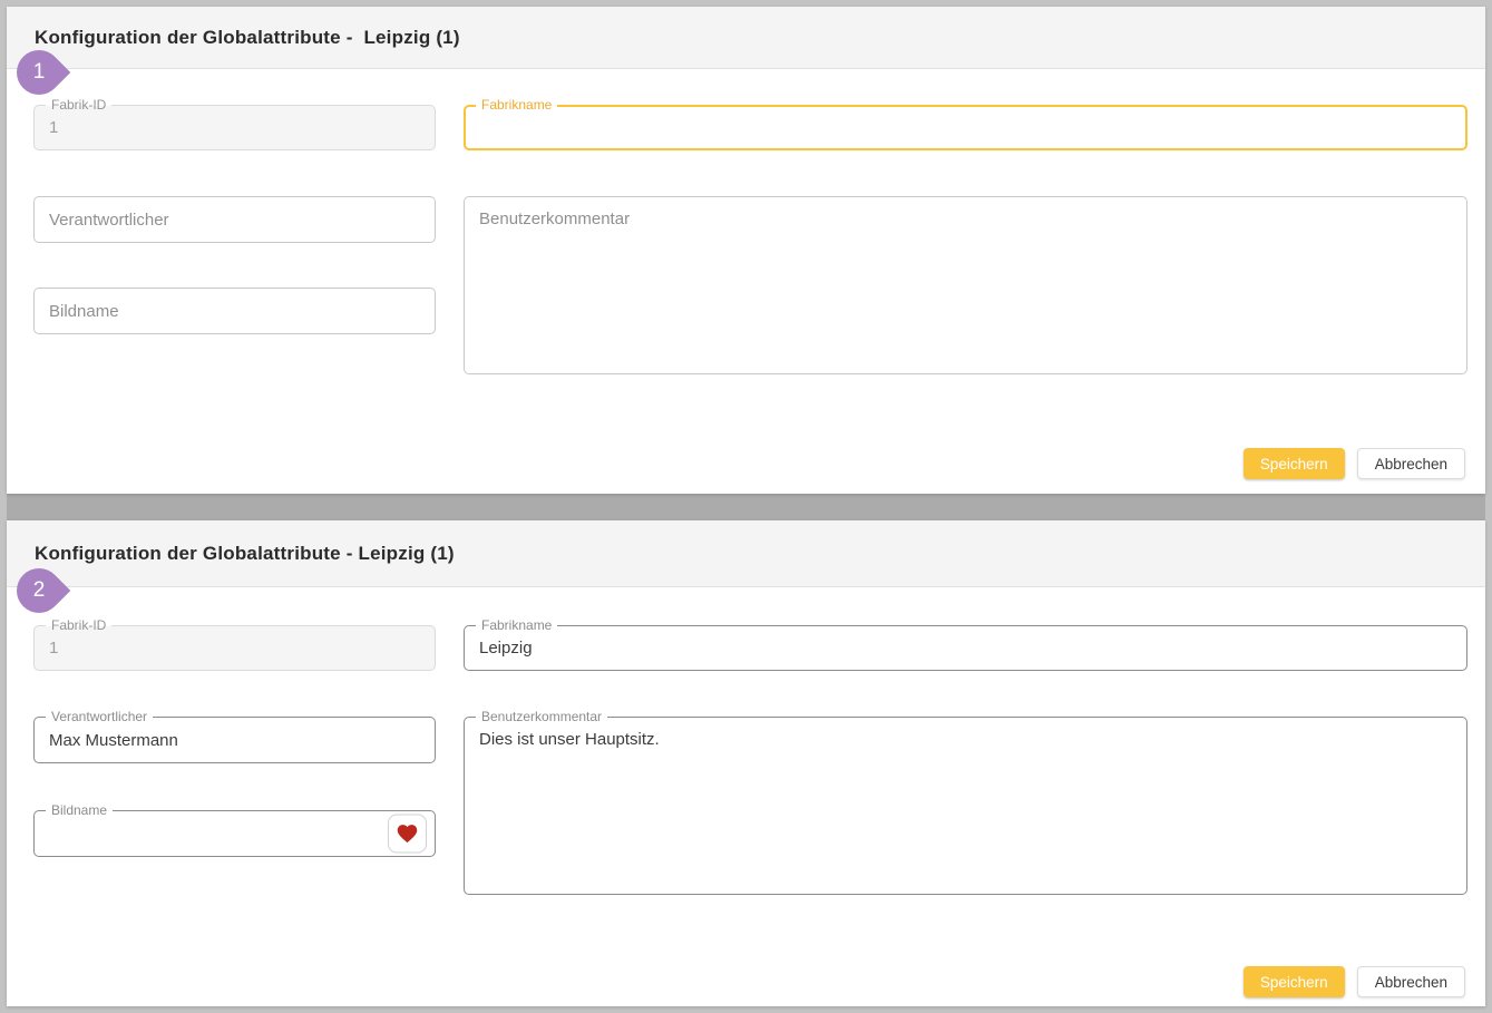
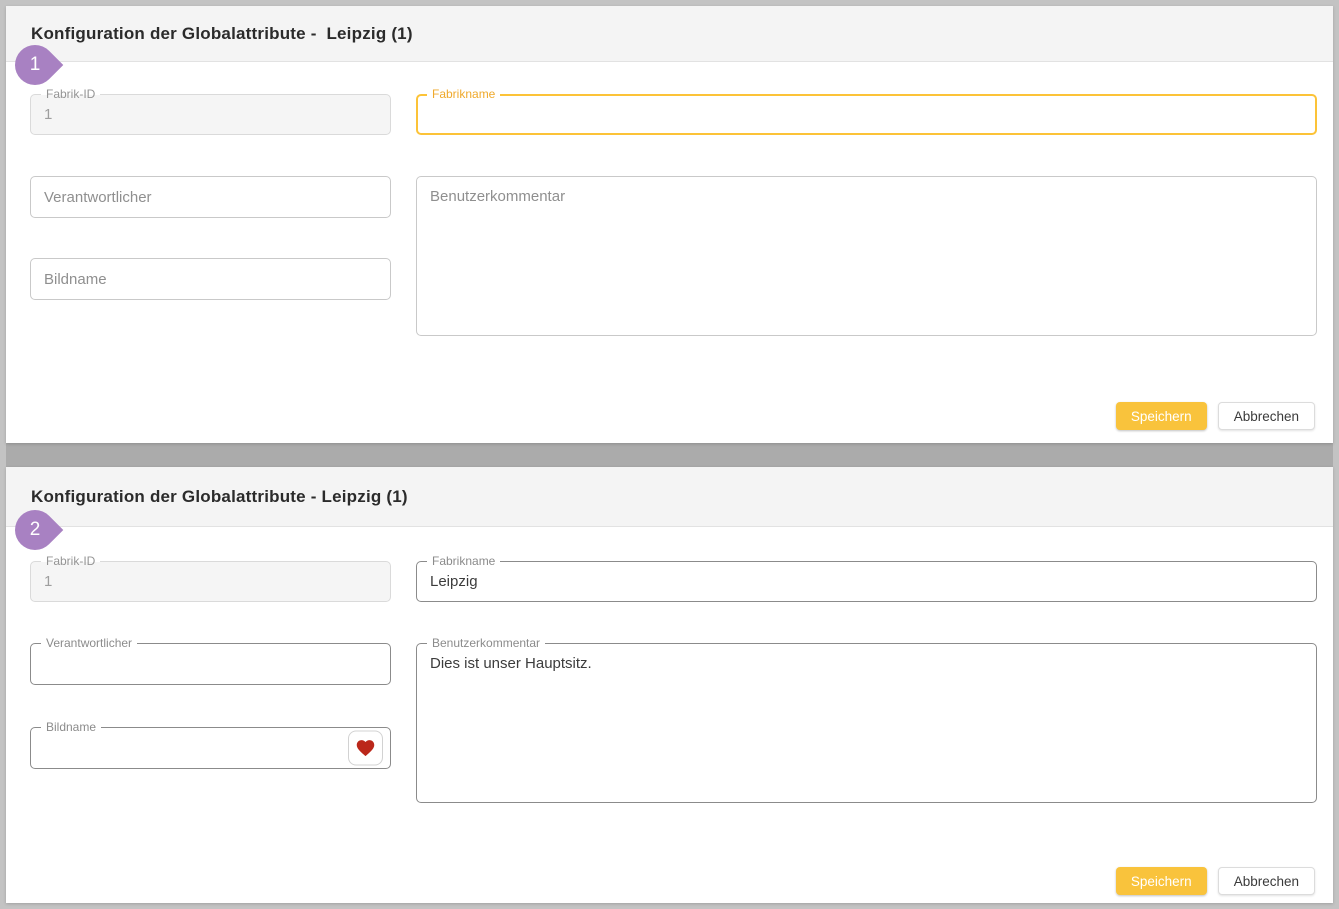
  Konfiguration der Globalattribute - Leipzig (1)
  Fabrik-ID
  1
  Fabrikname
  Verantwortlicher
  Bildname
  Benutzerkommentar
  Speichern
  Abbrechen
  Konfiguration der Globalattribute - Leipzig (1)
  Fabrik-ID
  1
  Fabrikname
  Leipzig
  Verantwortlicher
- Max Mustermann
  Bildname
  Benutzerkommentar
  Dies ist unser Hauptsitz.
  Speichern
  Abbrechen
